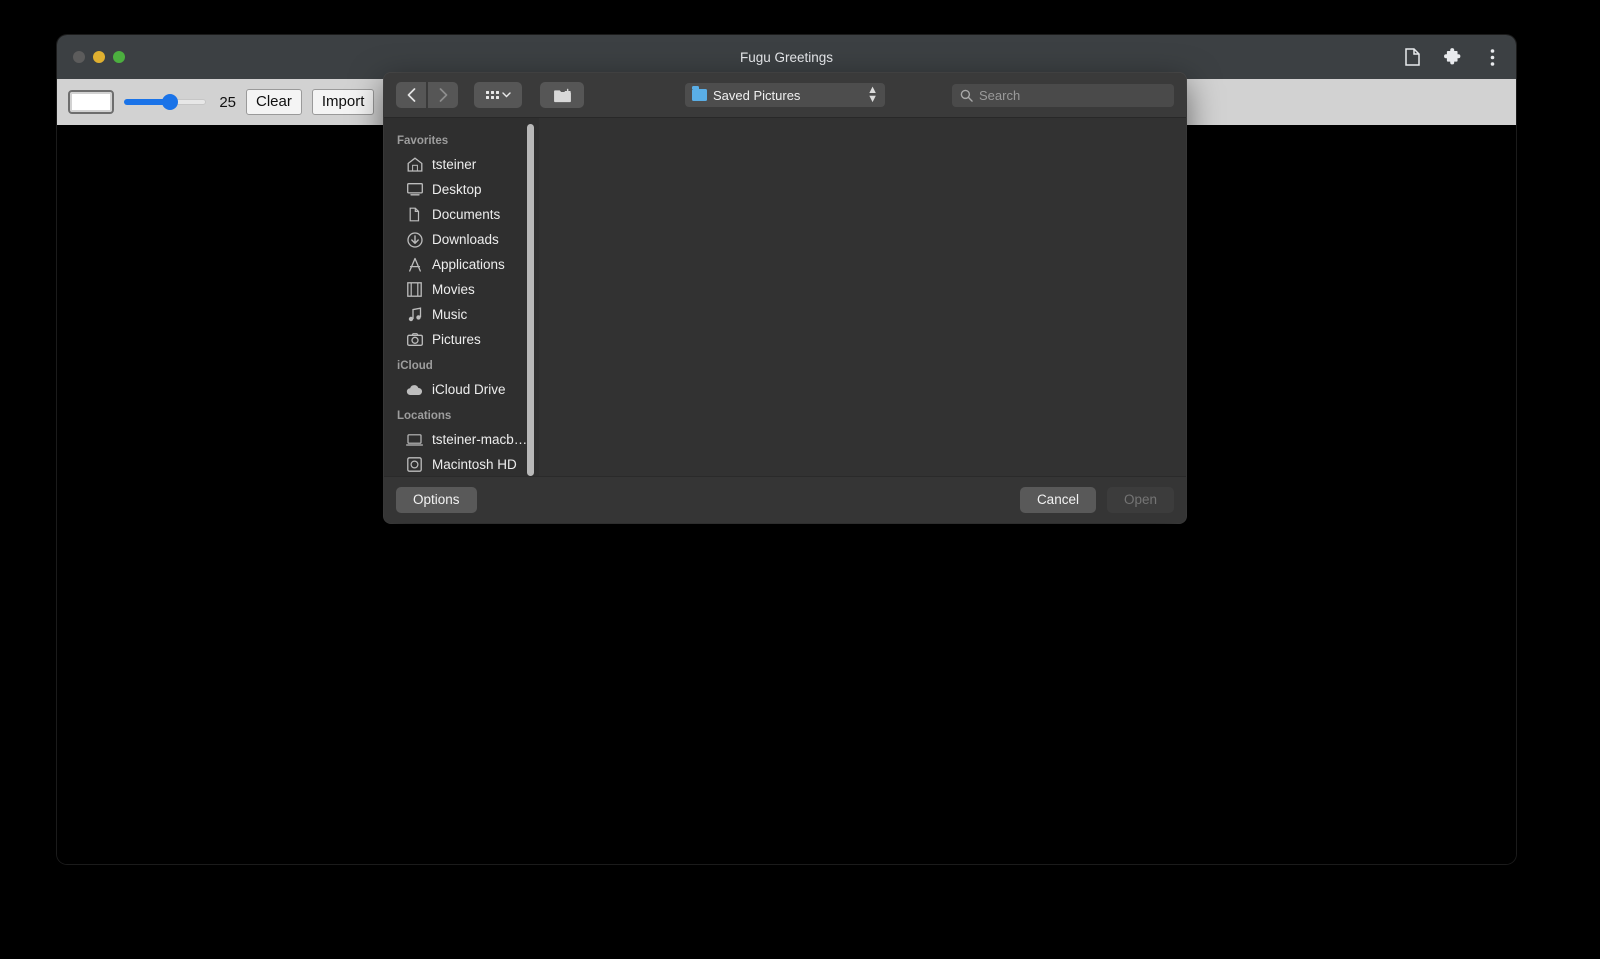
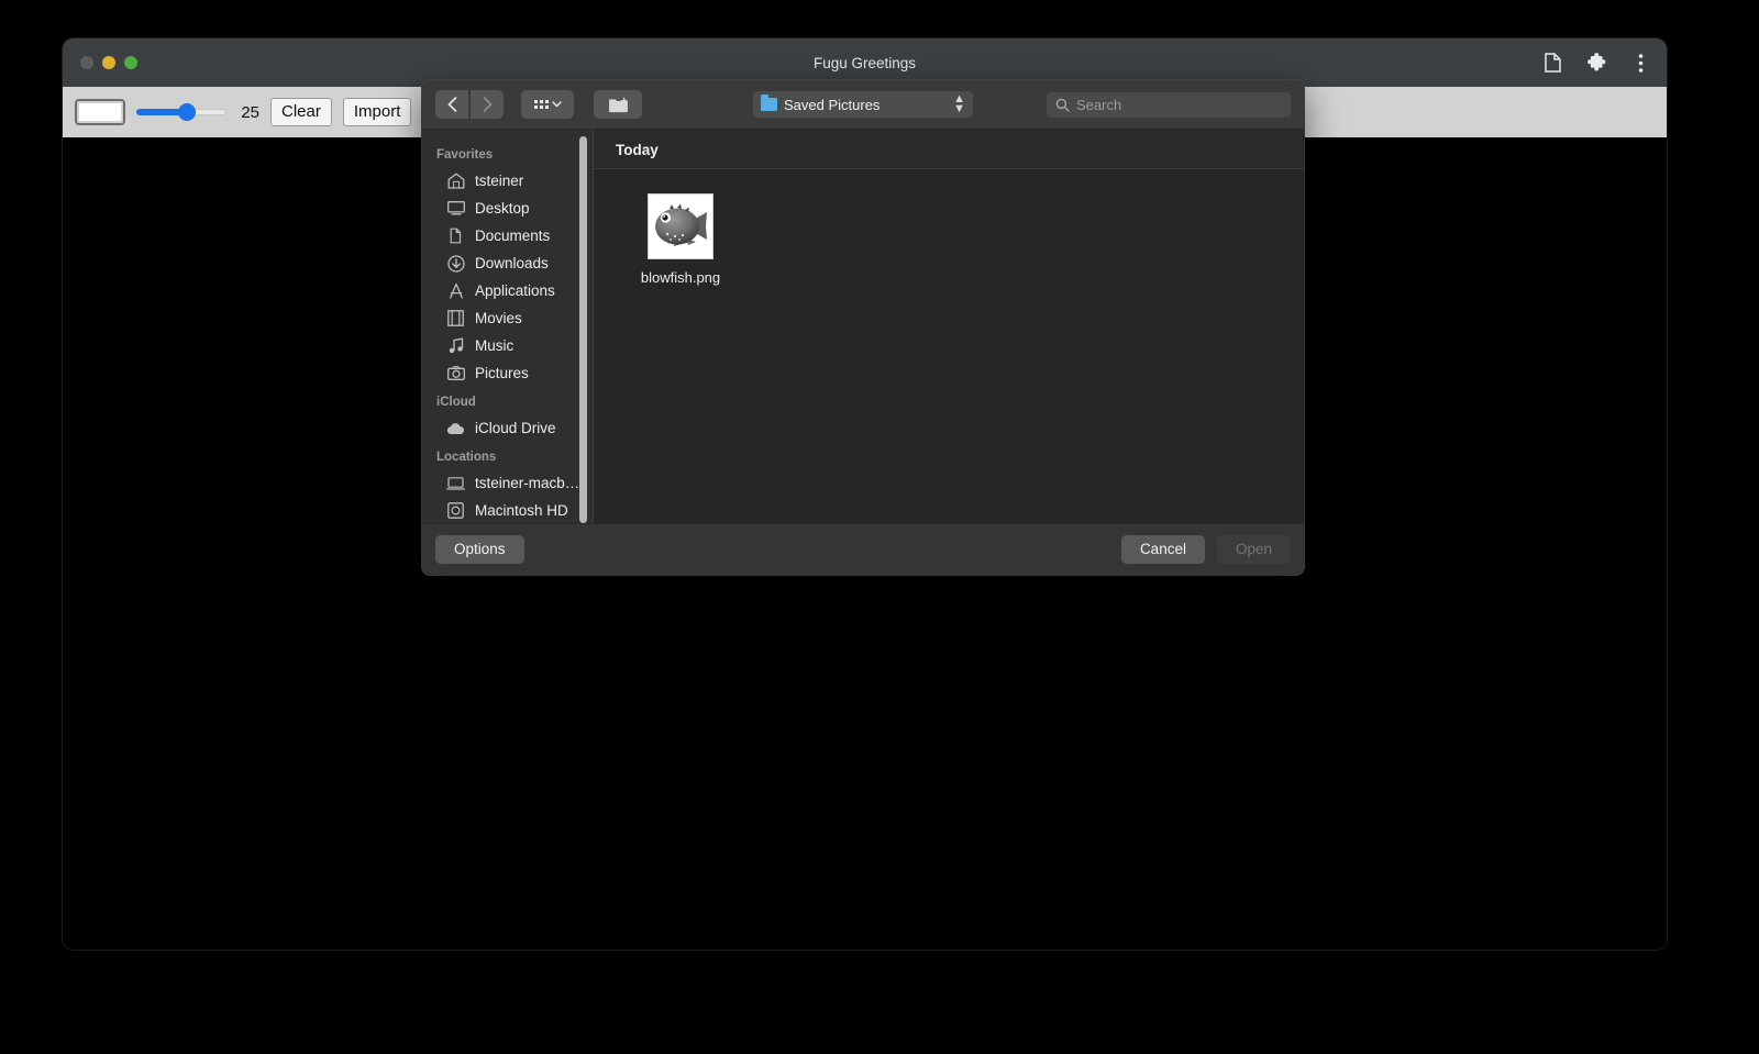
  Fugu Greetings
  25
  Clear
  Import
  Saved Pictures
  ▲
  ▼
  Search
  Favorites
  tsteiner
  Desktop
  Documents
  Downloads
  Applications
  Movies
  Music
  Pictures
  iCloud
  iCloud Drive
  Locations
  tsteiner-macb…
  Macintosh HD
+ Today
+ blowfish.png
  Options
  Cancel
  Open
